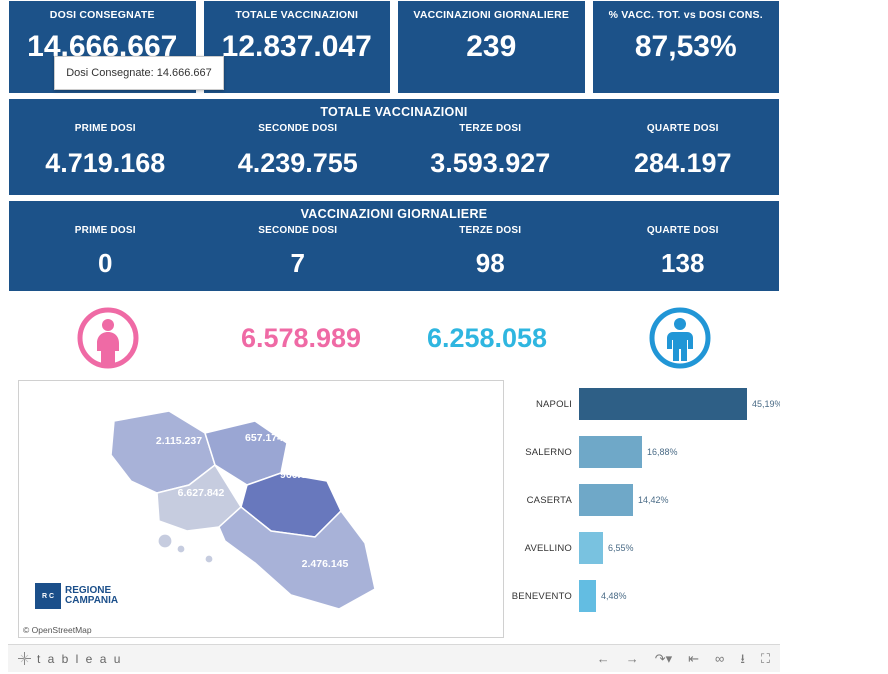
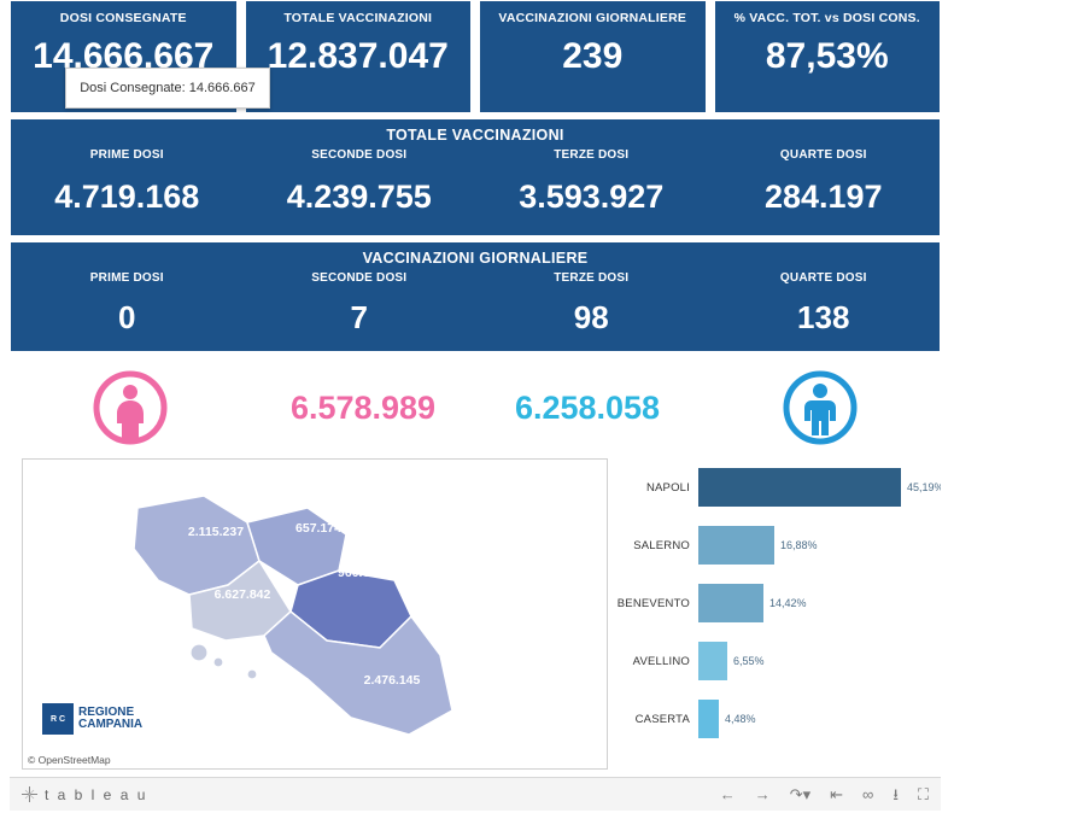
  DOSI CONSEGNATE
  14.666.667
  TOTALE VACCINAZIONI
  12.837.047
  VACCINAZIONI GIORNALIERE
  239
  % VACC. TOT. vs DOSI CONS.
  87,53%
  Dosi Consegnate: 14.666.667
  TOTALE VACCINAZIONI
  PRIME DOSI
  4.719.168
  SECONDE DOSI
  4.239.755
  TERZE DOSI
  3.593.927
  QUARTE DOSI
  284.197
  VACCINAZIONI GIORNALIERE
  PRIME DOSI
  0
  SECONDE DOSI
  7
  TERZE DOSI
  98
  QUARTE DOSI
  138
  6.578.989
  6.258.058
  2.115.237
  657.174
  960.649
  6.627.842
  2.476.145
  REGIONE
  CAMPANIA
  © OpenStreetMap
  NAPOLI
  45,19%
  SALERNO
  16,88%
- CASERTA
+ BENEVENTO
  14,42%
  AVELLINO
  6,55%
- BENEVENTO
+ CASERTA
  4,48%
  t a b l e a u
  ←
  →
  ↷▾
  ⇤
  ∞
  ⭳
  ⛶
